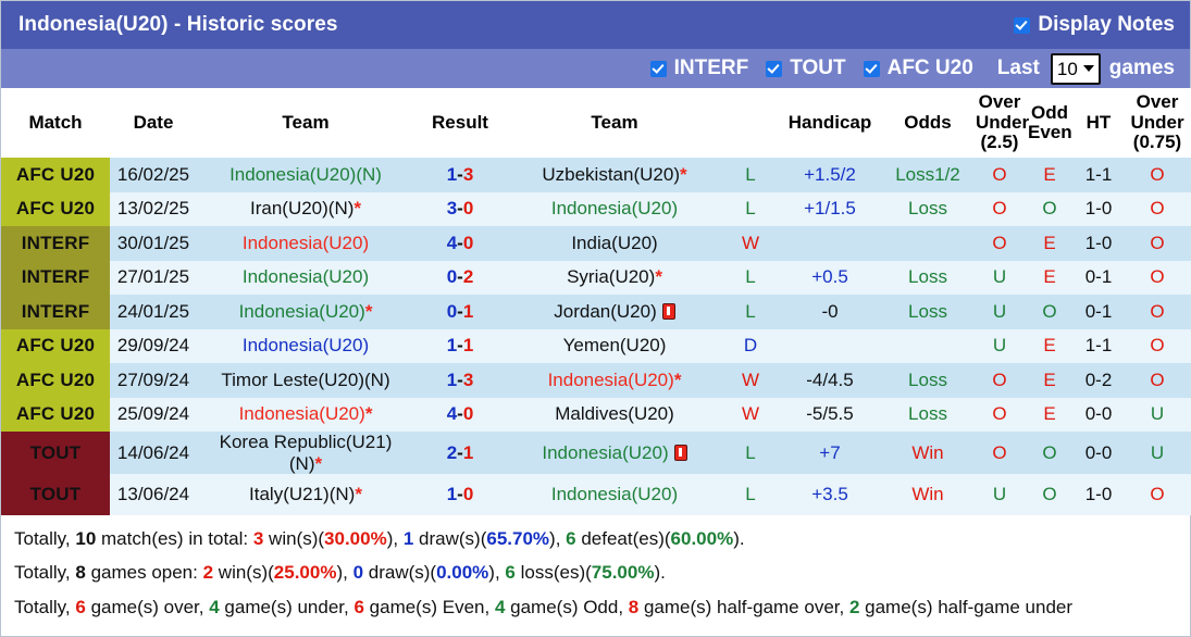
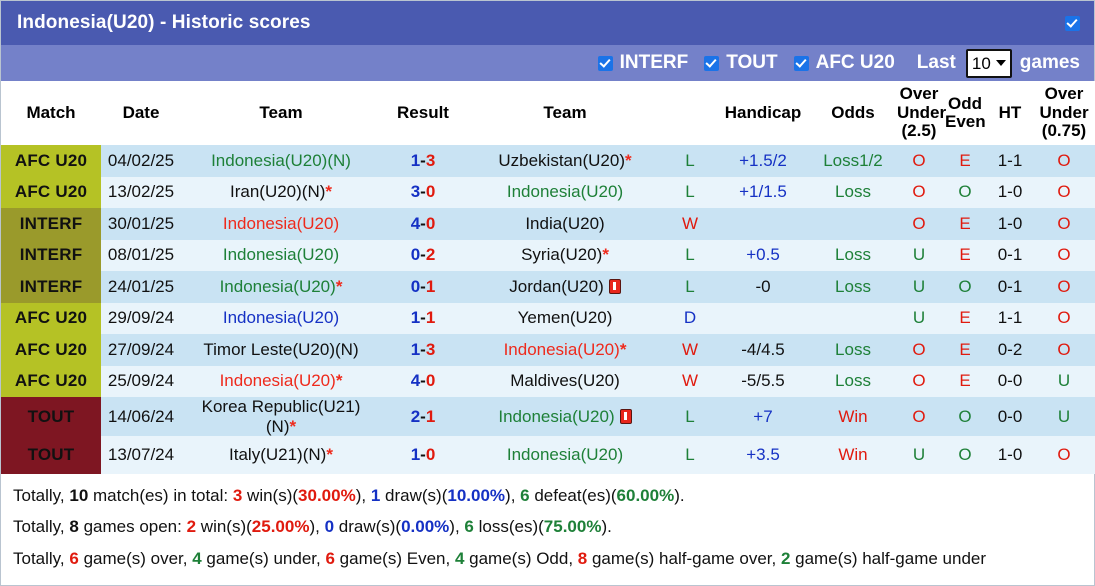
  Indonesia(U20) - Historic scores
- Display Notes
  INTERF
  TOUT
  AFC U20
  Last
  10
  games
  Match	Date	Team	Result	Team		Handicap	Odds	Over Under (2.5)	Odd Even	HT	Over Under (0.75)
- AFC U20	16/02/25	Indonesia(U20)(N)	1-3	Uzbekistan(U20)*	L	+1.5/2	Loss1/2	O	E	1-1	O
+ AFC U20	04/02/25	Indonesia(U20)(N)	1-3	Uzbekistan(U20)*	L	+1.5/2	Loss1/2	O	E	1-1	O
  AFC U20	13/02/25	Iran(U20)(N)*	3-0	Indonesia(U20)	L	+1/1.5	Loss	O	O	1-0	O
  INTERF	30/01/25	Indonesia(U20)	4-0	India(U20)	W			O	E	1-0	O
- INTERF	27/01/25	Indonesia(U20)	0-2	Syria(U20)*	L	+0.5	Loss	U	E	0-1	O
+ INTERF	08/01/25	Indonesia(U20)	0-2	Syria(U20)*	L	+0.5	Loss	U	E	0-1	O
  INTERF	24/01/25	Indonesia(U20)*	0-1	Jordan(U20)	L	-0	Loss	U	O	0-1	O
  AFC U20	29/09/24	Indonesia(U20)	1-1	Yemen(U20)	D			U	E	1-1	O
  AFC U20	27/09/24	Timor Leste(U20)(N)	1-3	Indonesia(U20)*	W	-4/4.5	Loss	O	E	0-2	O
  AFC U20	25/09/24	Indonesia(U20)*	4-0	Maldives(U20)	W	-5/5.5	Loss	O	E	0-0	U
  TOUT	14/06/24	Korea Republic(U21)(N)*	2-1	Indonesia(U20)	L	+7	Win	O	O	0-0	U
- TOUT	13/06/24	Italy(U21)(N)*	1-0	Indonesia(U20)	L	+3.5	Win	U	O	1-0	O
+ TOUT	13/07/24	Italy(U21)(N)*	1-0	Indonesia(U20)	L	+3.5	Win	U	O	1-0	O
- Totally, 10 match(es) in total: 3 win(s)(30.00%), 1 draw(s)(65.70%), 6 defeat(es)(60.00%).
+ Totally, 10 match(es) in total: 3 win(s)(30.00%), 1 draw(s)(10.00%), 6 defeat(es)(60.00%).
  Totally, 8 games open: 2 win(s)(25.00%), 0 draw(s)(0.00%), 6 loss(es)(75.00%).
  Totally, 6 game(s) over, 4 game(s) under, 6 game(s) Even, 4 game(s) Odd, 8 game(s) half-game over, 2 game(s) half-game under
